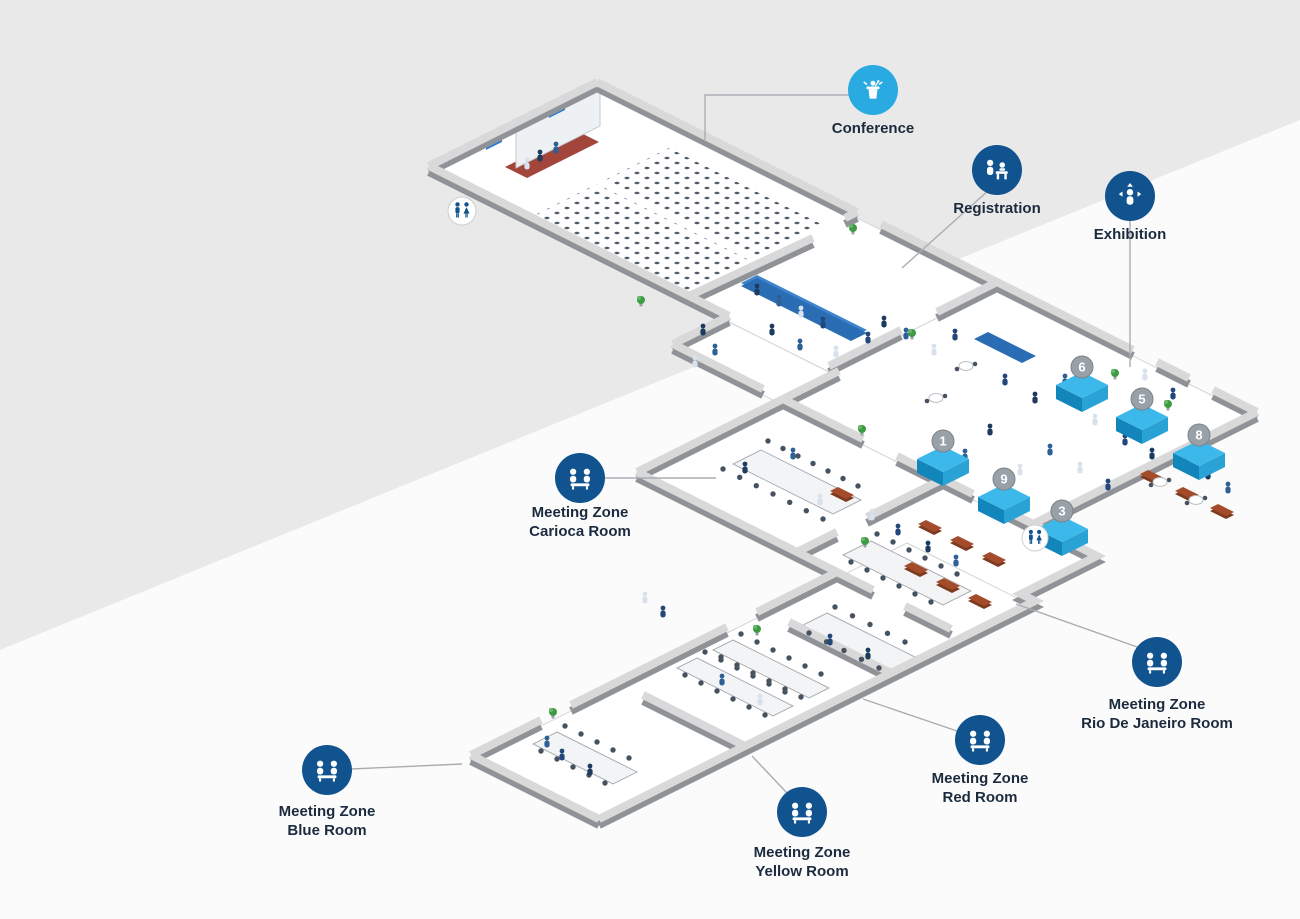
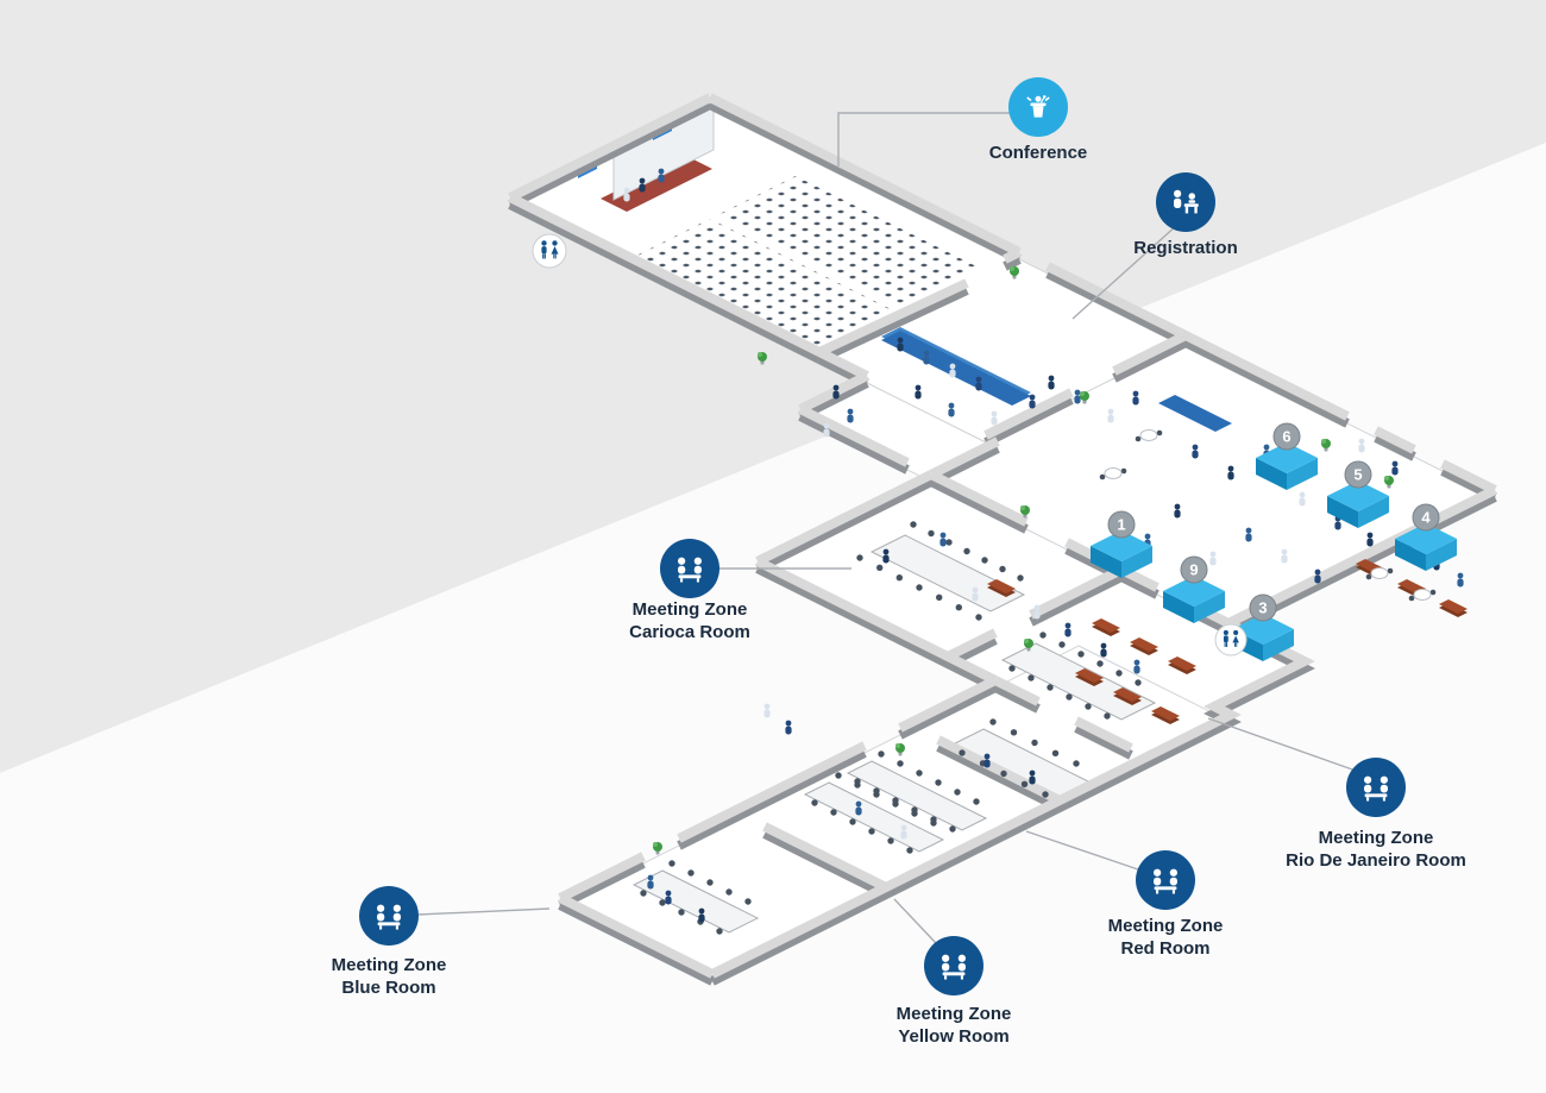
  1
  9
  3
- 8
+ 4
  5
  6
  Conference
  Registration
- Exhibition
  Meeting Zone
  Carioca Room
  Meeting Zone
  Rio De Janeiro Room
  Meeting Zone
  Red Room
  Meeting Zone
  Yellow Room
  Meeting Zone
  Blue Room
